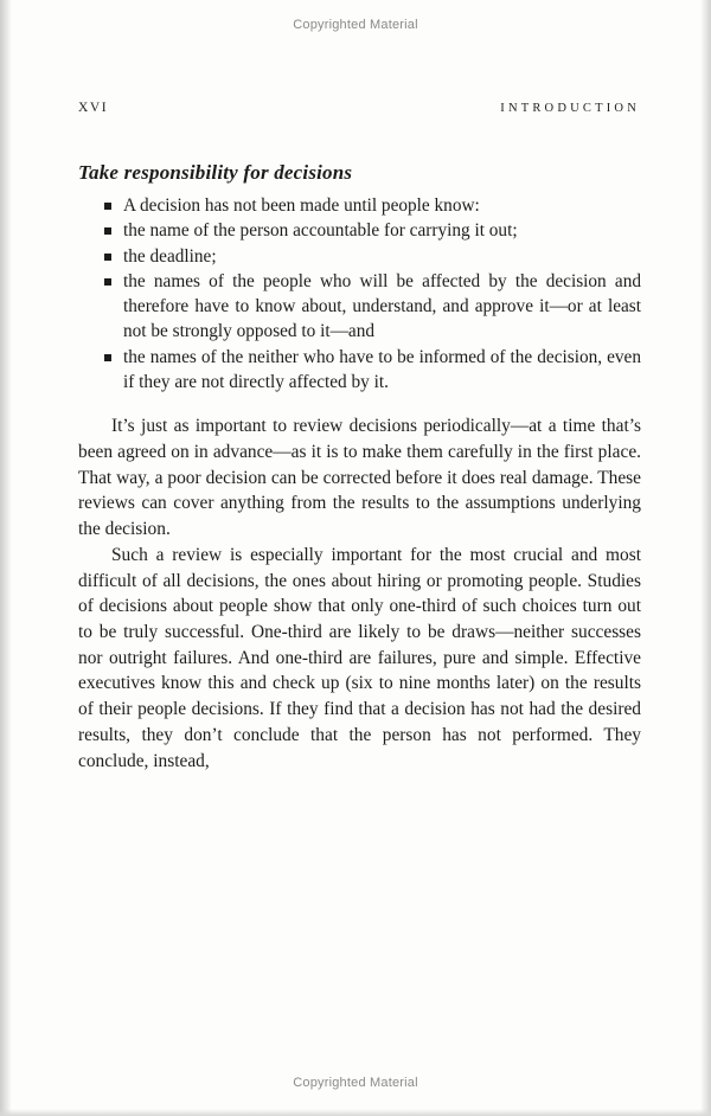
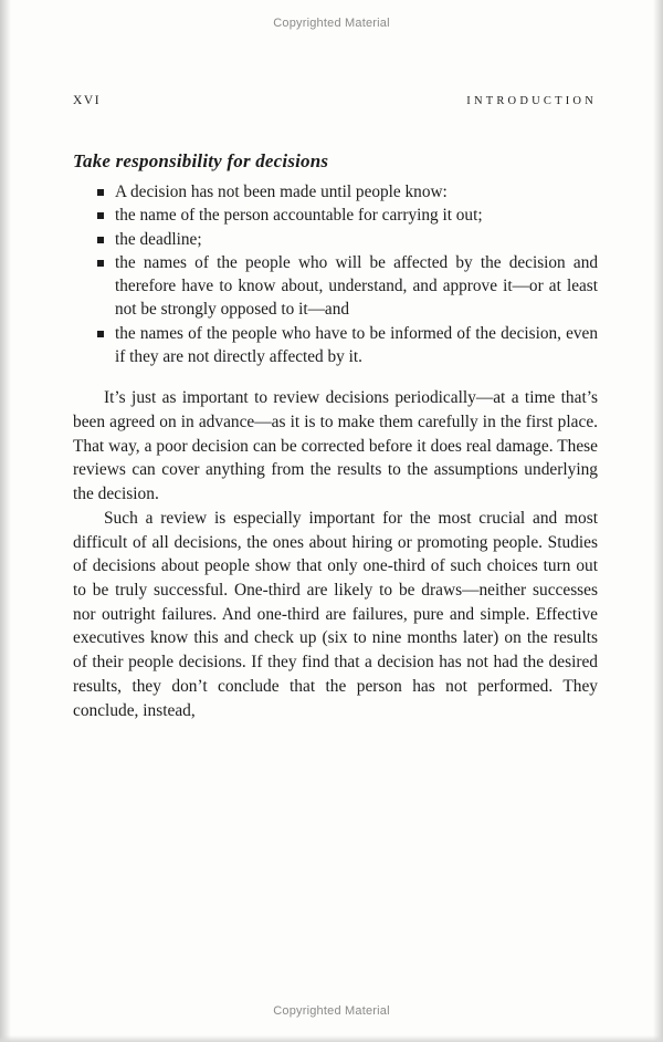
  Copyrighted Material
  XVI
  INTRODUCTION
  Take responsibility for decisions
  A decision has not been made until people know:
  the name of the person accountable for carrying it out;
  the deadline;
  the names of the people who will be affected by the decision and therefore have to know about, understand, and approve it—or at least not be strongly opposed to it—and
- the names of the neither who have to be informed of the decision, even if they are not directly affected by it.
+ the names of the people who have to be informed of the decision, even if they are not directly affected by it.
  It’s just as important to review decisions periodically—at a time that’s been agreed on in advance—as it is to make them carefully in the first place. That way, a poor decision can be corrected before it does real damage. These reviews can cover anything from the results to the assumptions underlying the decision.
  Such a review is especially important for the most crucial and most difficult of all decisions, the ones about hiring or promoting people. Studies of decisions about people show that only one-third of such choices turn out to be truly successful. One-third are likely to be draws—neither successes nor outright failures. And one-third are failures, pure and simple. Effective executives know this and check up (six to nine months later) on the results of their people decisions. If they find that a decision has not had the desired results, they don’t conclude that the person has not performed. They conclude, instead,
  Copyrighted Material
